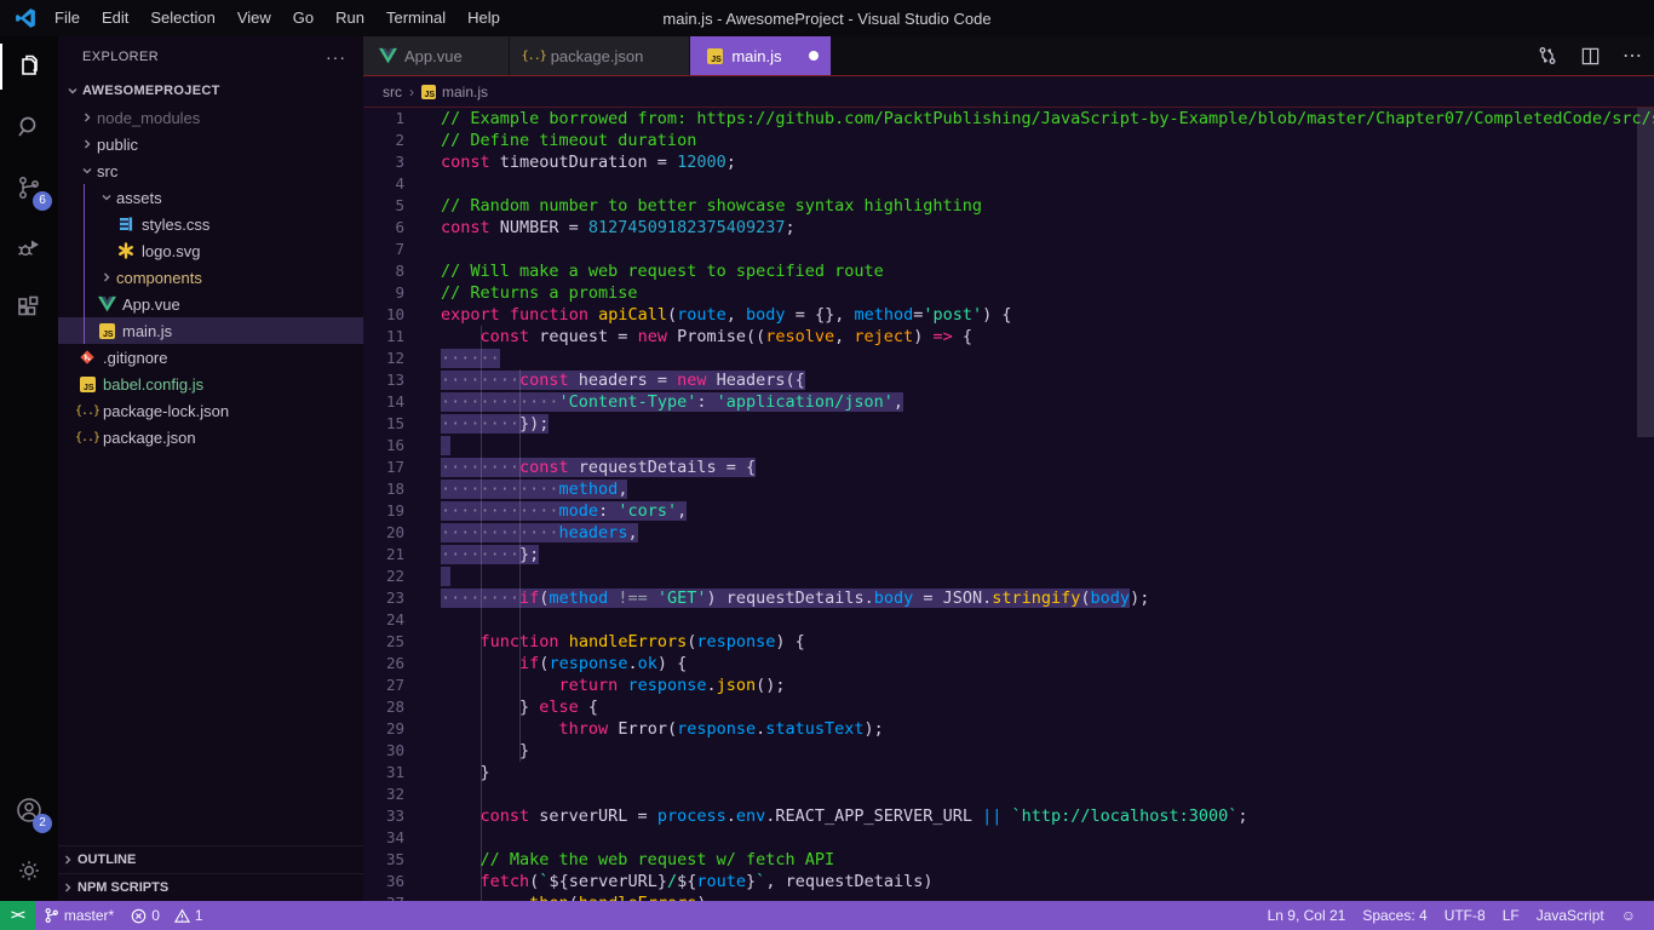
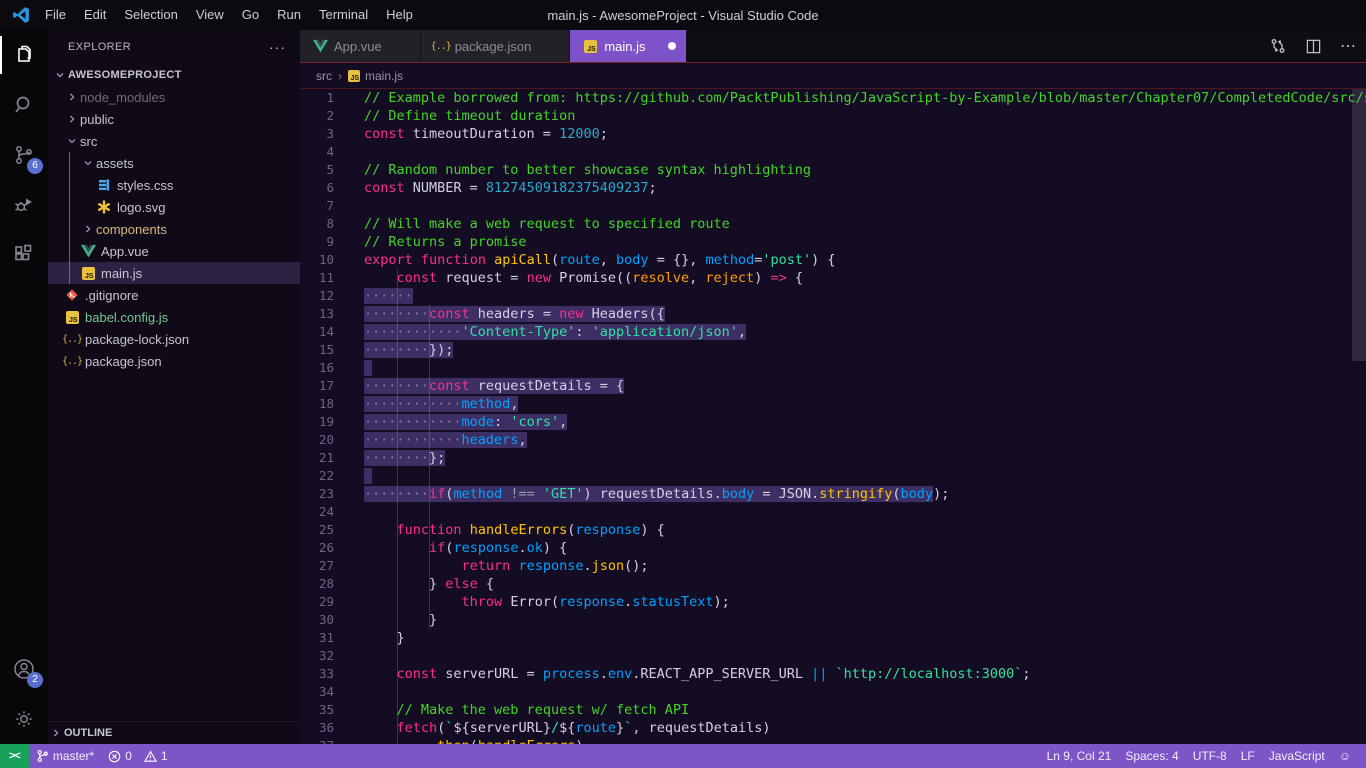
  File
  Edit
  Selection
  View
  Go
  Run
  Terminal
  Help
  main.js - AwesomeProject - Visual Studio Code
  6
  2
  EXPLORER
  ···
  AWESOMEPROJECT
  node_modules
  public
  src
  assets
  styles.css
  logo.svg
  components
  App.vue
  main.js
  .gitignore
  babel.config.js
  {..}
  package-lock.json
  {..}
  package.json
  OUTLINE
- NPM SCRIPTS
  App.vue
  {..}
  package.json
  main.js
  ⋯
  src
  ›
  main.js
  1
  // Example borrowed from: https://github.com/PacktPublishing/JavaScript-by-Example/blob/master/Chapter07/CompletedCode/src/
  2
  // Define timeout duration
  3
  const timeoutDuration = 12000;
  4
  5
  // Random number to better showcase syntax highlighting
  6
  const NUMBER = 81274509182375409237;
  7
  8
  // Will make a web request to specified route
  9
  // Returns a promise
  10
  export function apiCall(route, body = {}, method='post') {
  11
  const request = new Promise((resolve, reject) => {
  12
  ······
  13
  ········const headers = new Headers({
  14
  ············'Content-Type': 'application/json',
  15
  ········});
  16
  17
  ········const requestDetails = {
  18
  ············method,
  19
  ············mode: 'cors',
  20
  ············headers,
  21
  ········};
  22
  23
  ········if(method !== 'GET') requestDetails.body = JSON.stringify(body);
  24
  25
  function handleErrors(response) {
  26
  if(response.ok) {
  27
  return response.json();
  28
  } else {
  29
  throw Error(response.statusText);
  30
  }
  31
  }
  32
  33
  const serverURL = process.env.REACT_APP_SERVER_URL || `http://localhost:3000`;
  34
  35
  // Make the web request w/ fetch API
  36
  fetch(`${serverURL}/${route}`, requestDetails)
  ><
  master*
  0
  1
  Ln 9, Col 21
  Spaces: 4
  UTF-8
  LF
  JavaScript
  ☺
